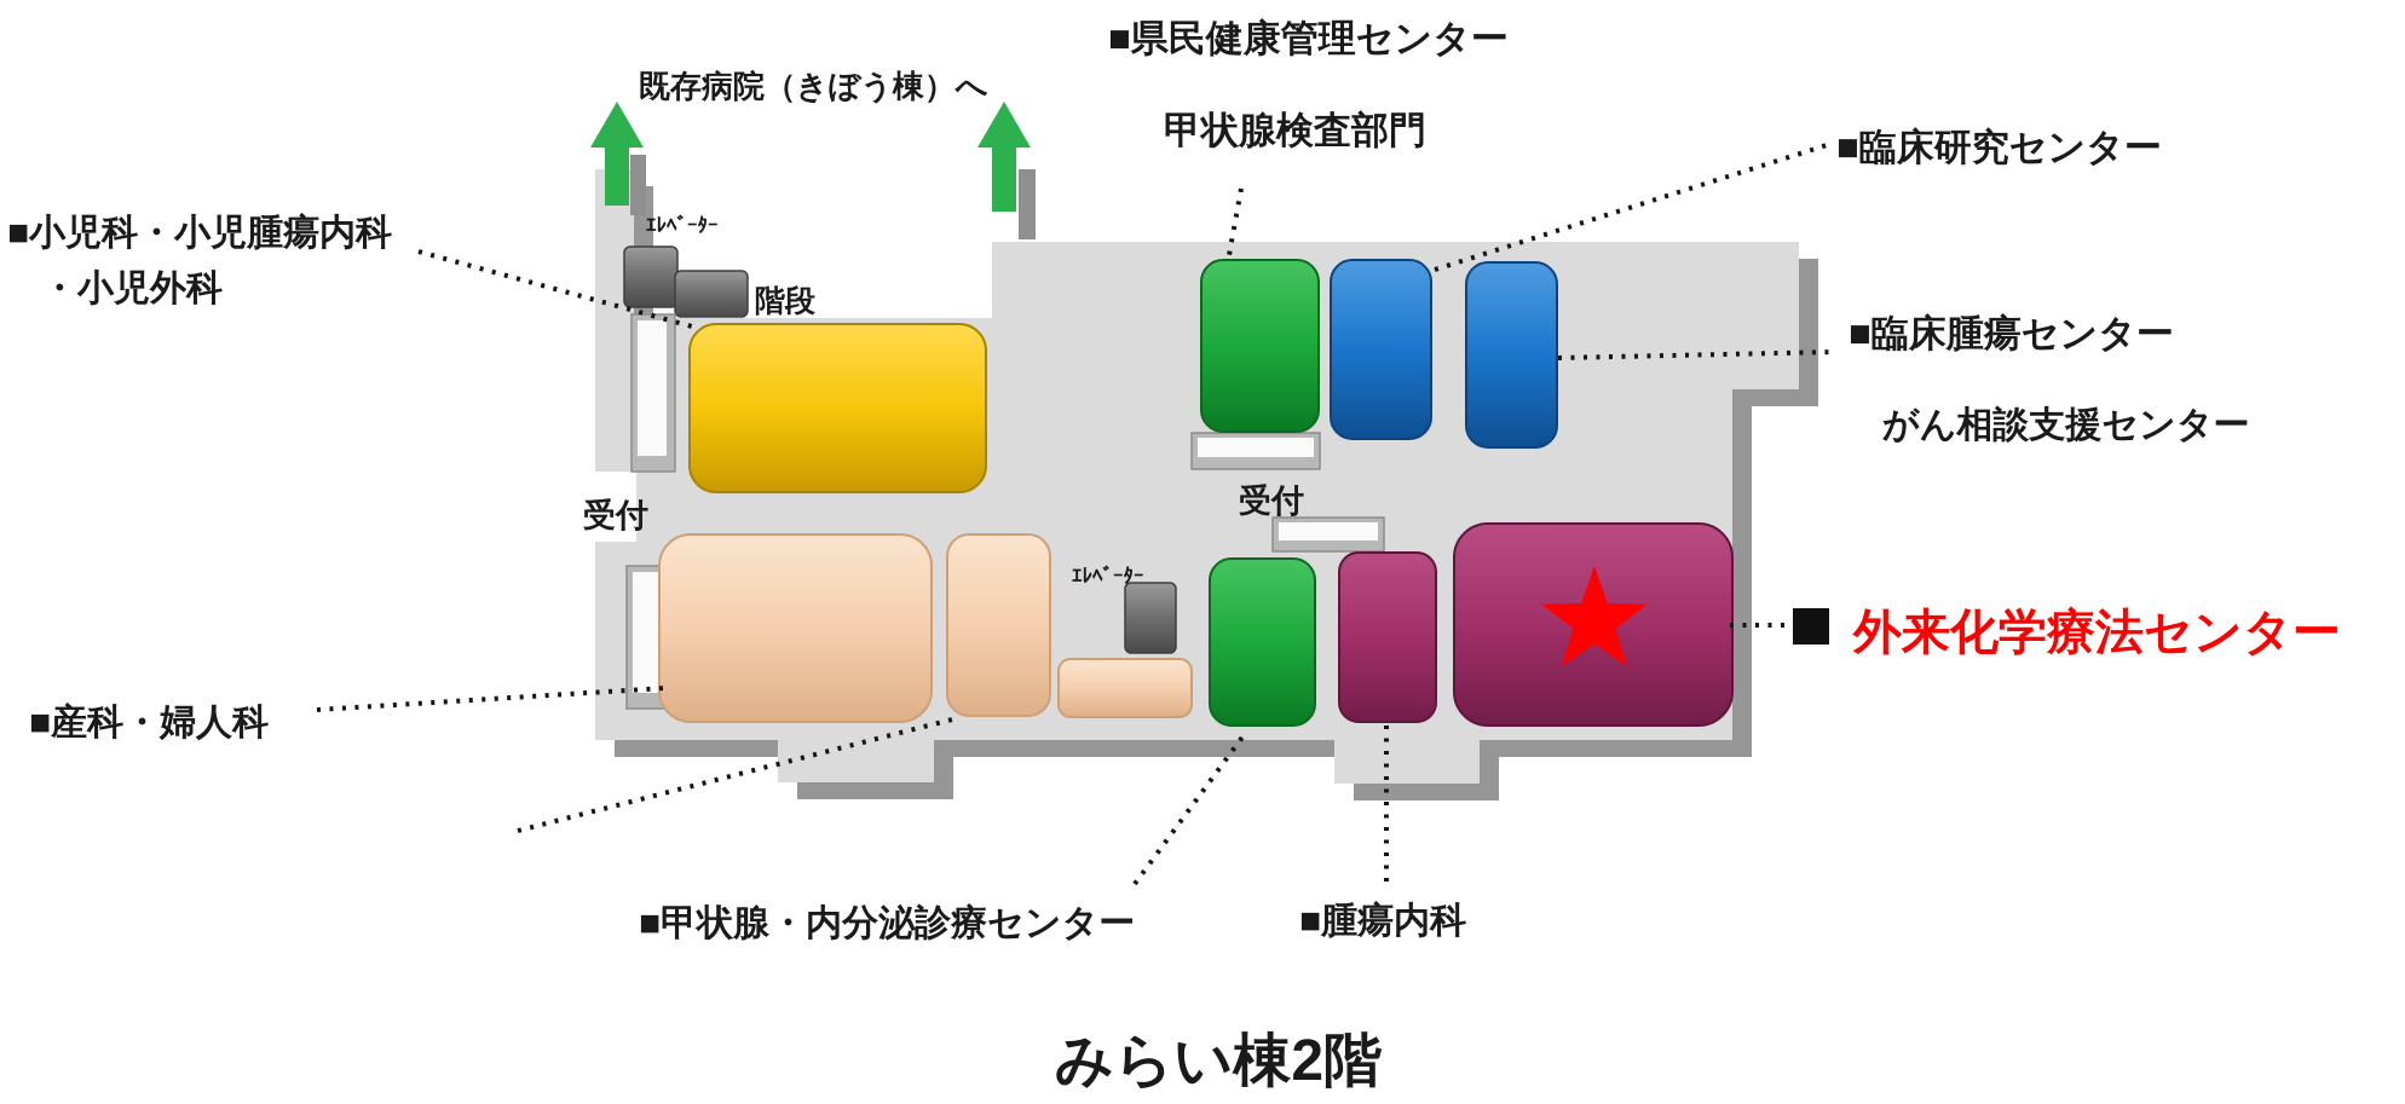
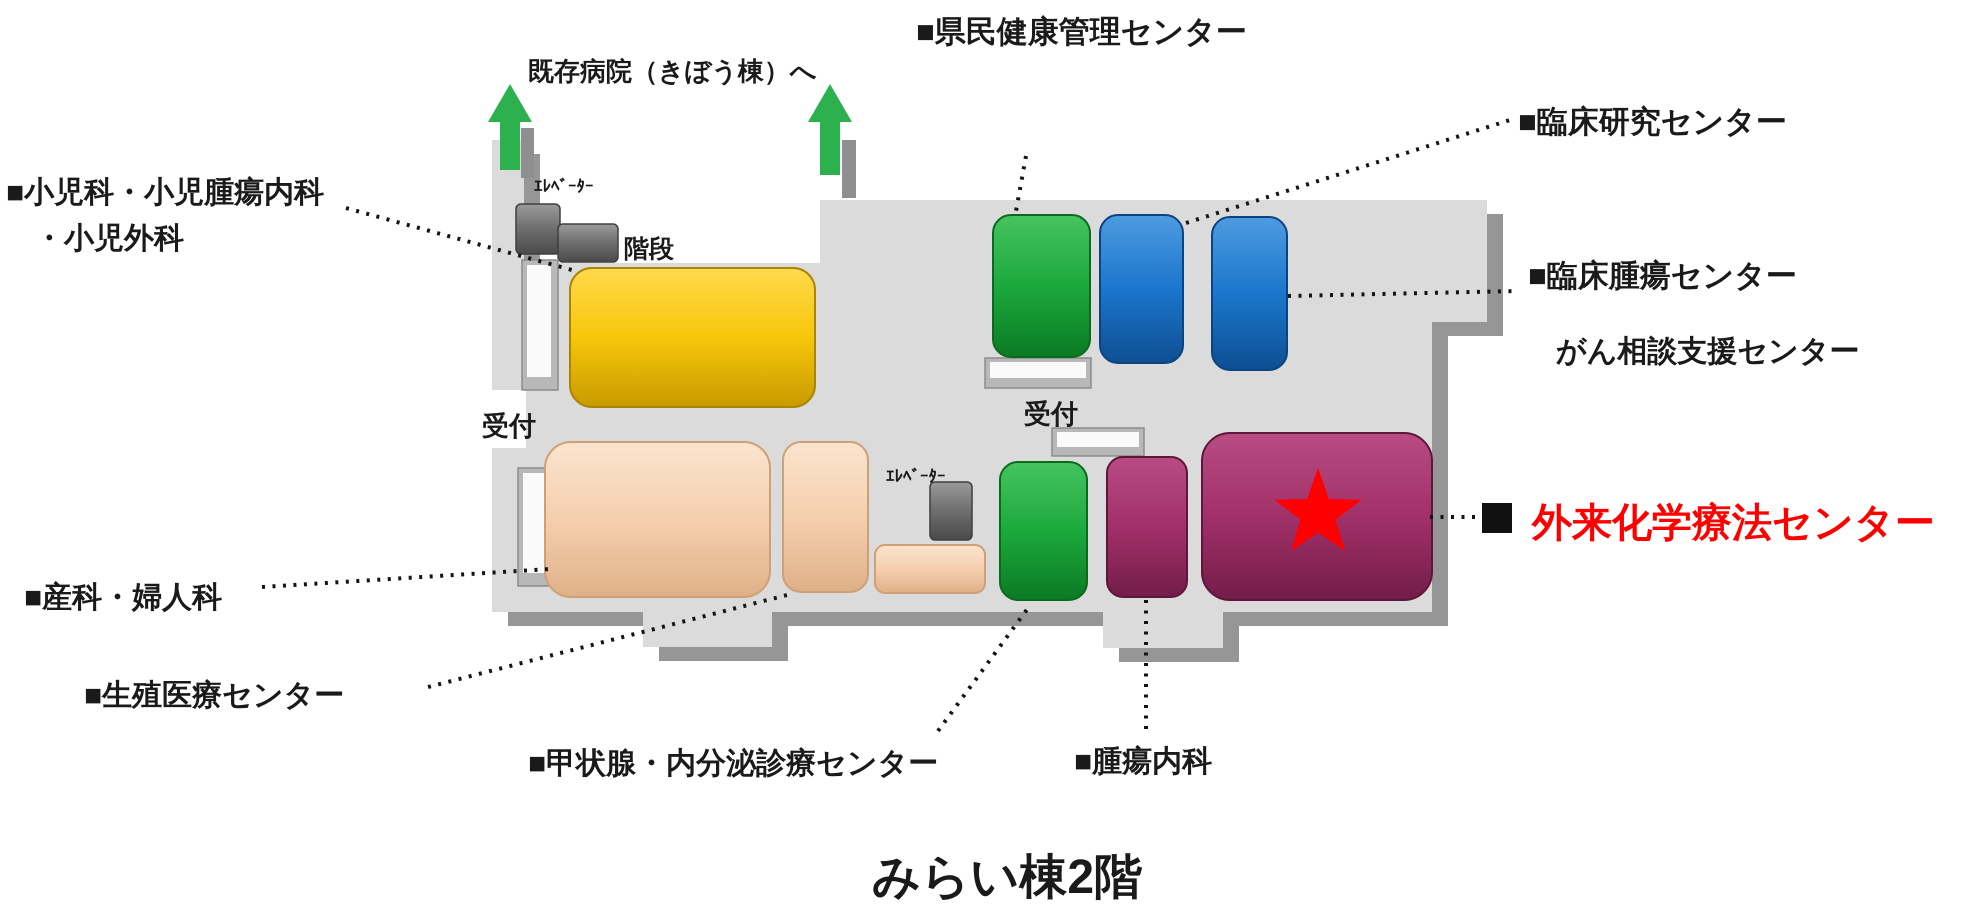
  既存病院（きぼう棟）へ
  ■県民健康管理センター
- 甲状腺検査部門
  ■小児科・小児腫瘍内科
  ・小児外科
  ｴﾚﾍﾞｰﾀｰ
  階段
  受付
  受付
  ｴﾚﾍﾞｰﾀｰ
  ■臨床研究センター
  ■臨床腫瘍センター
  がん相談支援センター
  外来化学療法センター
  ■産科・婦人科
+ ■生殖医療センター
  ■甲状腺・内分泌診療センター
  ■腫瘍内科
  みらい棟2階
